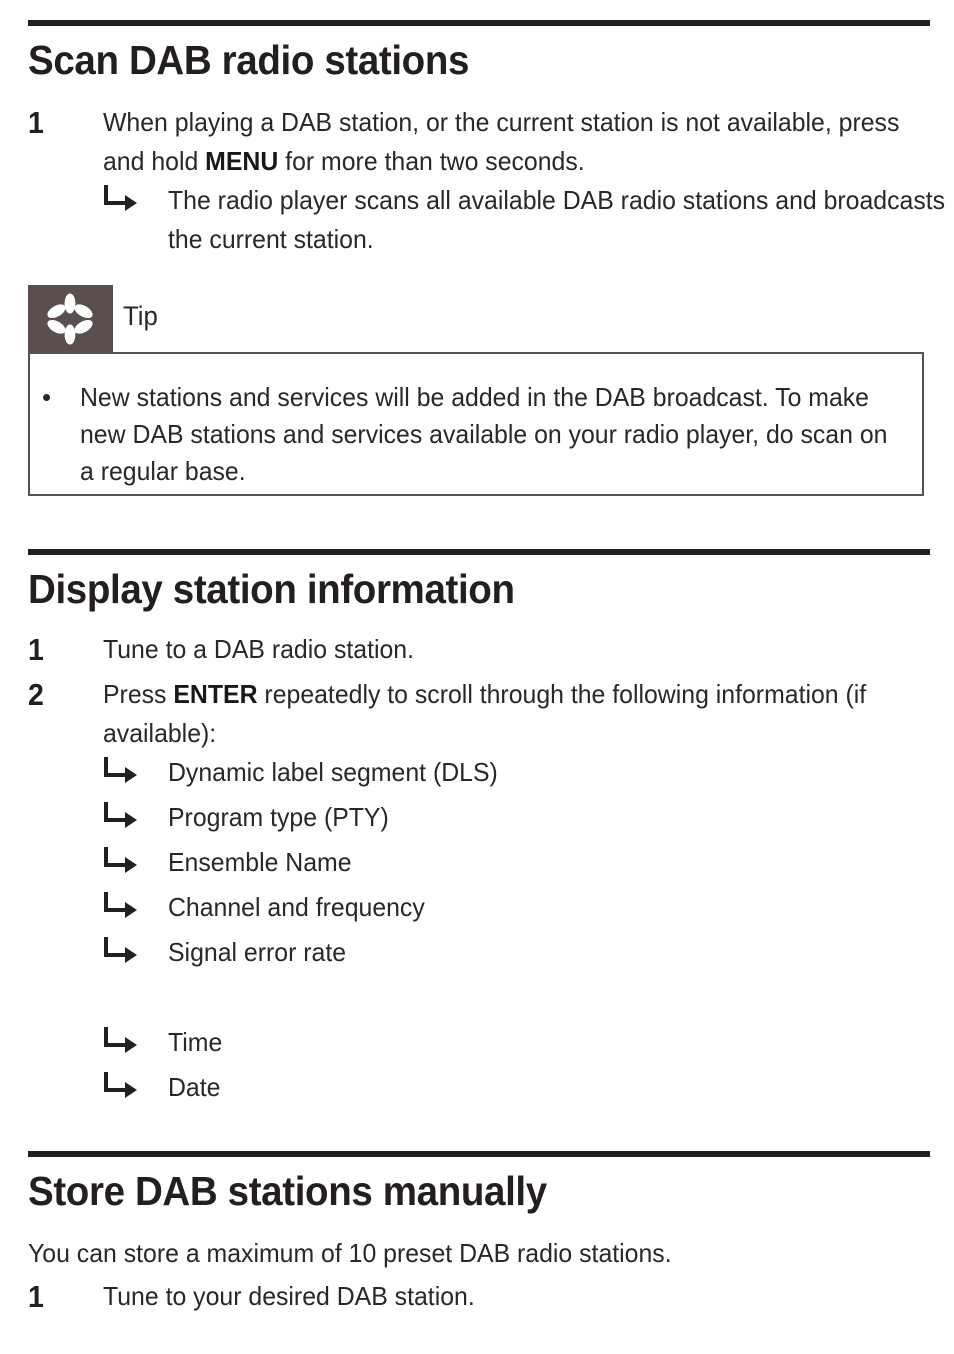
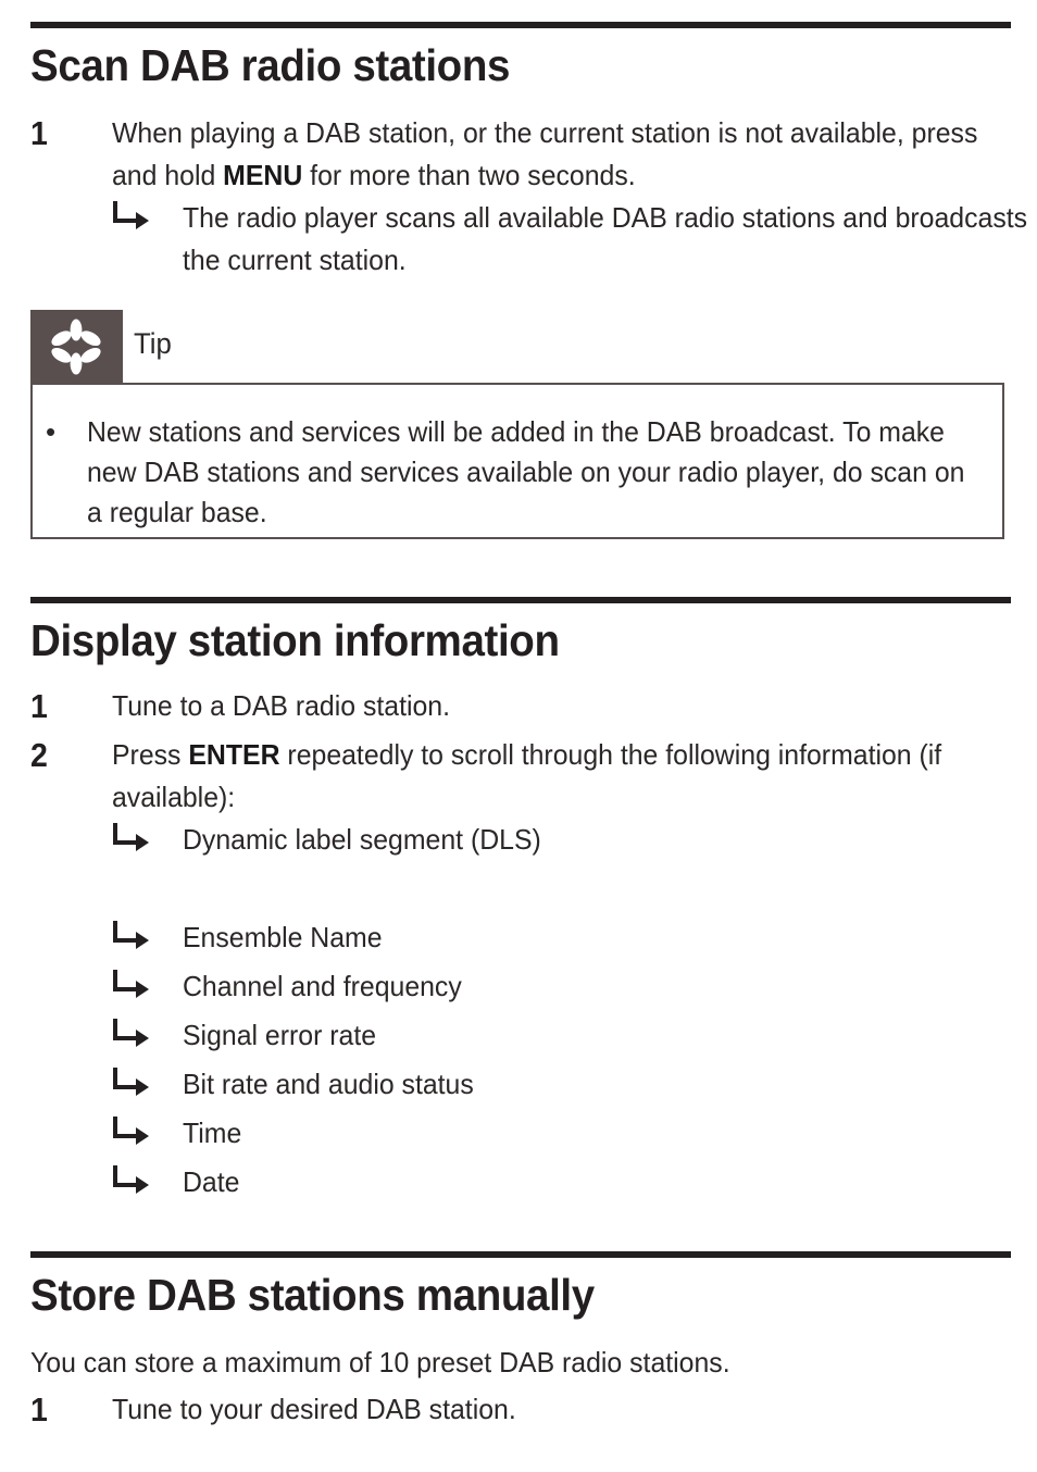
  Scan DAB radio stations
  1
  When playing a DAB station, or the current station is not available, press and hold MENU for more than two seconds.
  The radio player scans all available DAB radio stations and broadcasts the current station.
  Tip
  •
  New stations and services will be added in the DAB broadcast. To make new DAB stations and services available on your radio player, do scan on a regular base.
  Display station information
  1
  Tune to a DAB radio station.
  2
  Press ENTER repeatedly to scroll through the following information (if available):
  Dynamic label segment (DLS)
- Program type (PTY)
  Ensemble Name
  Channel and frequency
  Signal error rate
+ Bit rate and audio status
  Time
  Date
  Store DAB stations manually
  You can store a maximum of 10 preset DAB radio stations.
  1
  Tune to your desired DAB station.
